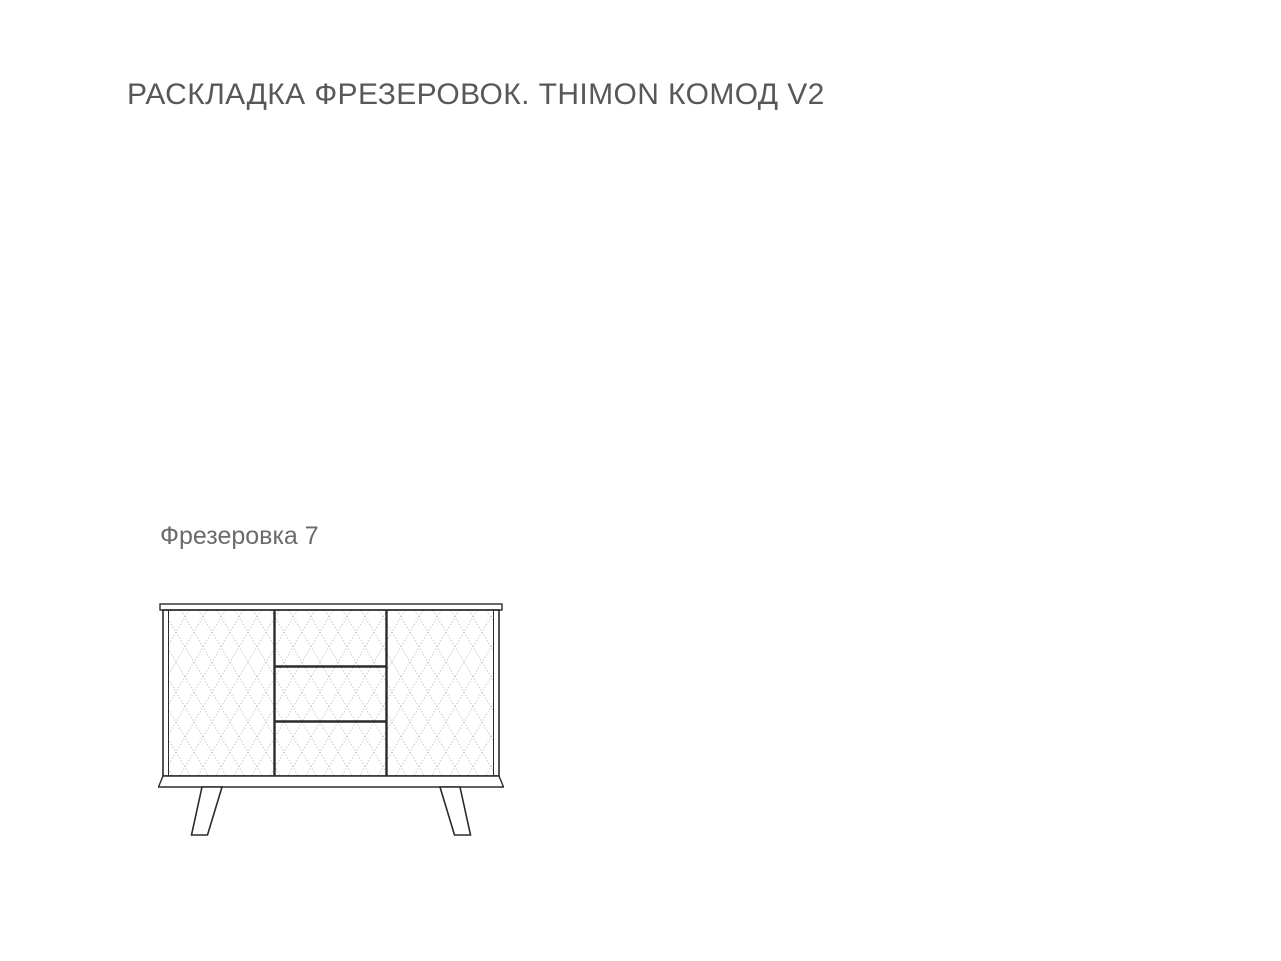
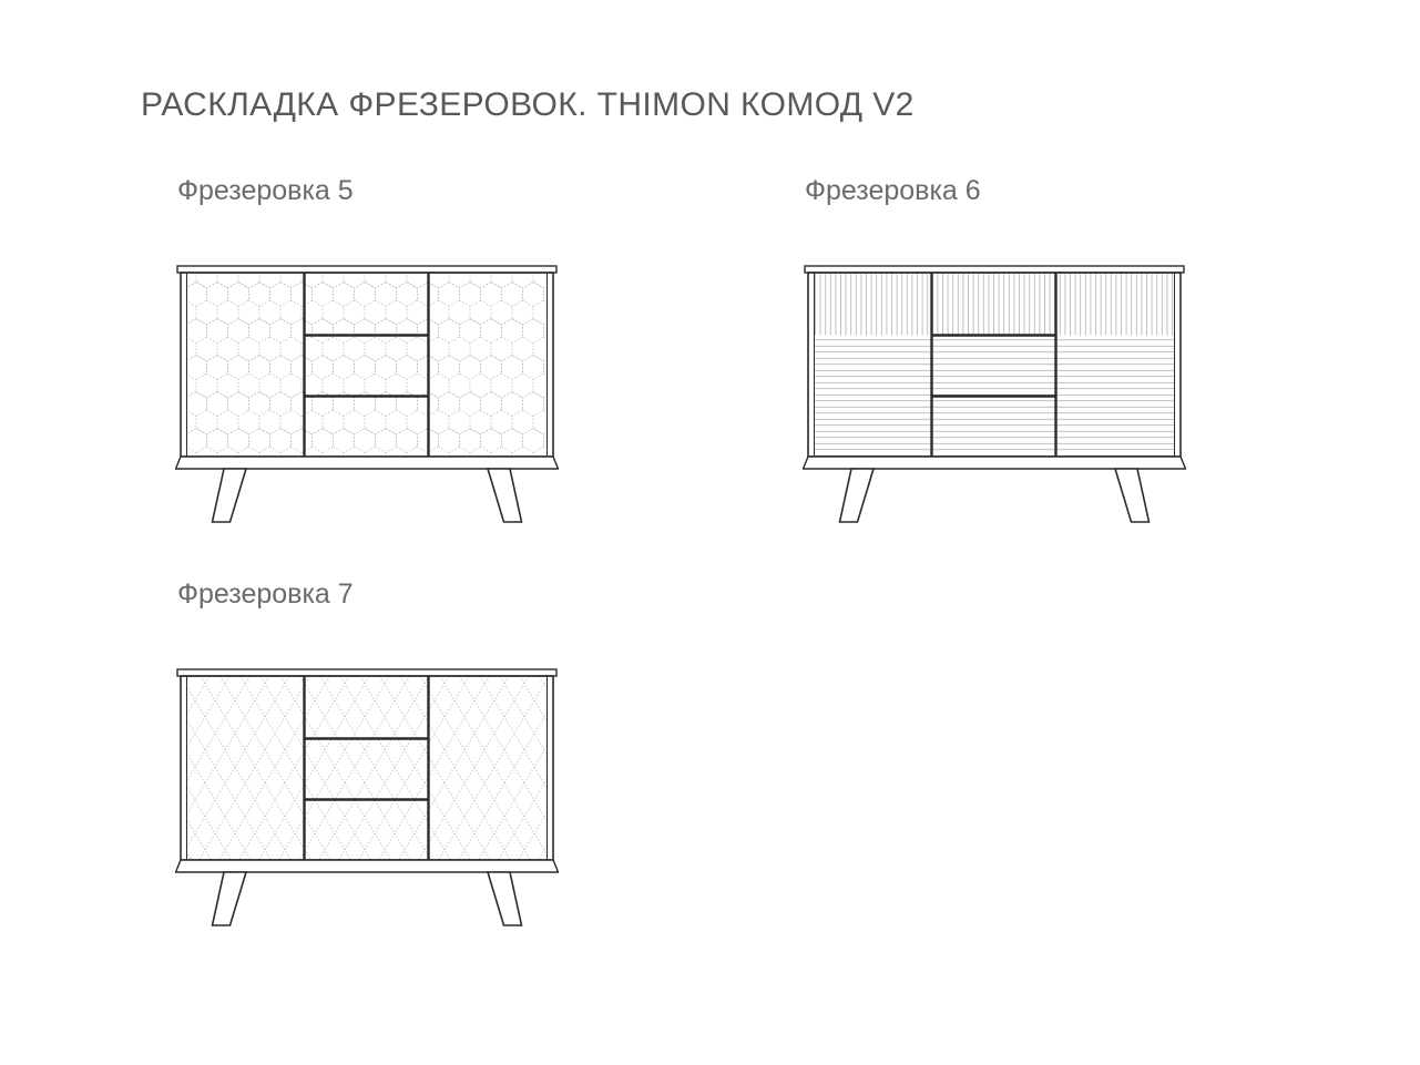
  РАСКЛАДКА ФРЕЗЕРОВОК. THIMON КОМОД V2
+ Фрезеровка 5
+ Фрезеровка 6
  Фрезеровка 7
